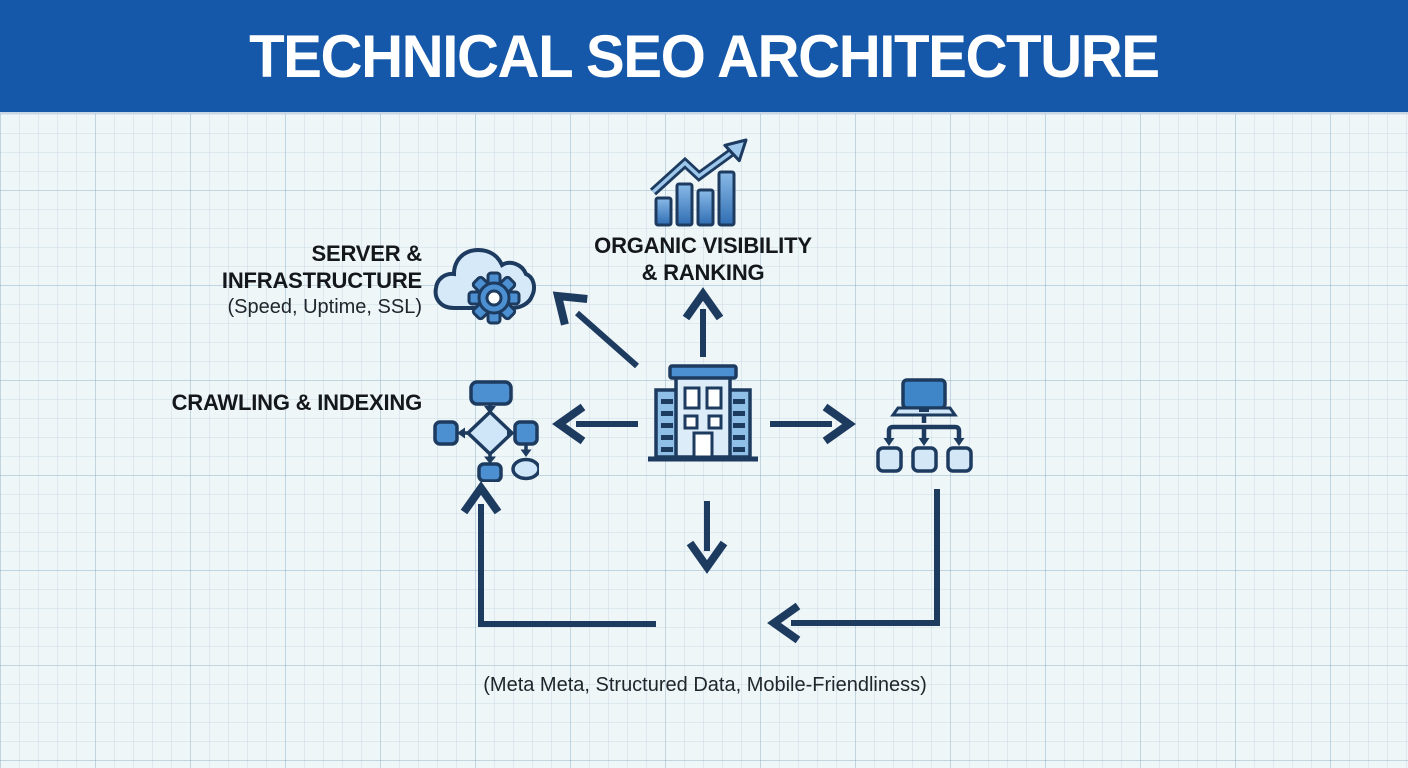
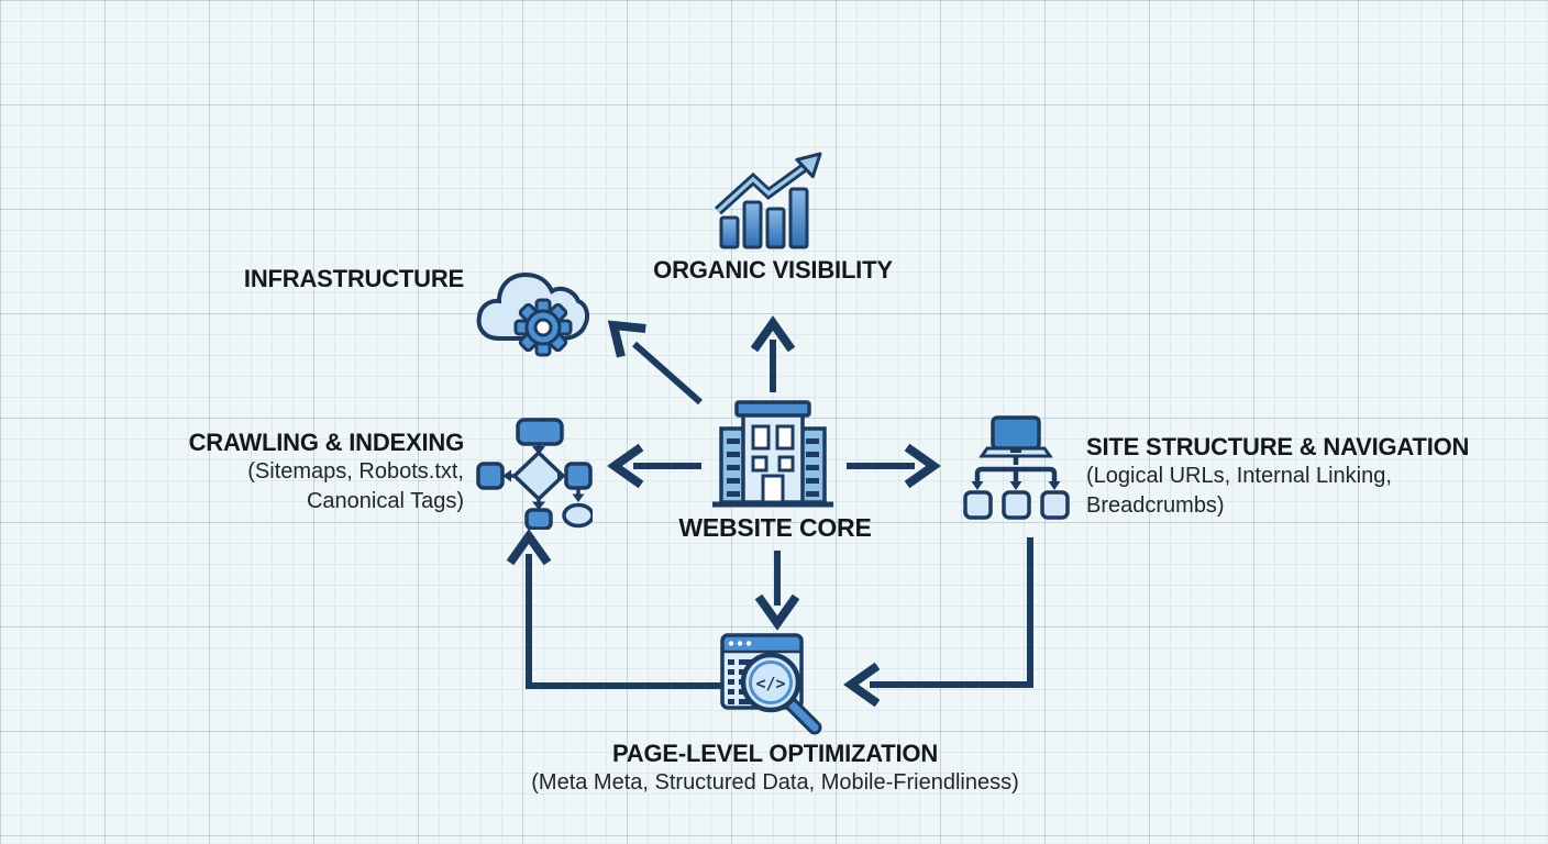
+ </>
  ORGANIC VISIBILITY
- & RANKING
- SERVER &
  INFRASTRUCTURE
- (Speed, Uptime, SSL)
  CRAWLING & INDEXING
+ (Sitemaps, Robots.txt,
+ Canonical Tags)
+ WEBSITE CORE
+ SITE STRUCTURE & NAVIGATION
+ (Logical URLs, Internal Linking,
+ Breadcrumbs)
+ PAGE-LEVEL OPTIMIZATION
  (Meta Meta, Structured Data, Mobile-Friendliness)
- TECHNICAL SEO ARCHITECTURE
